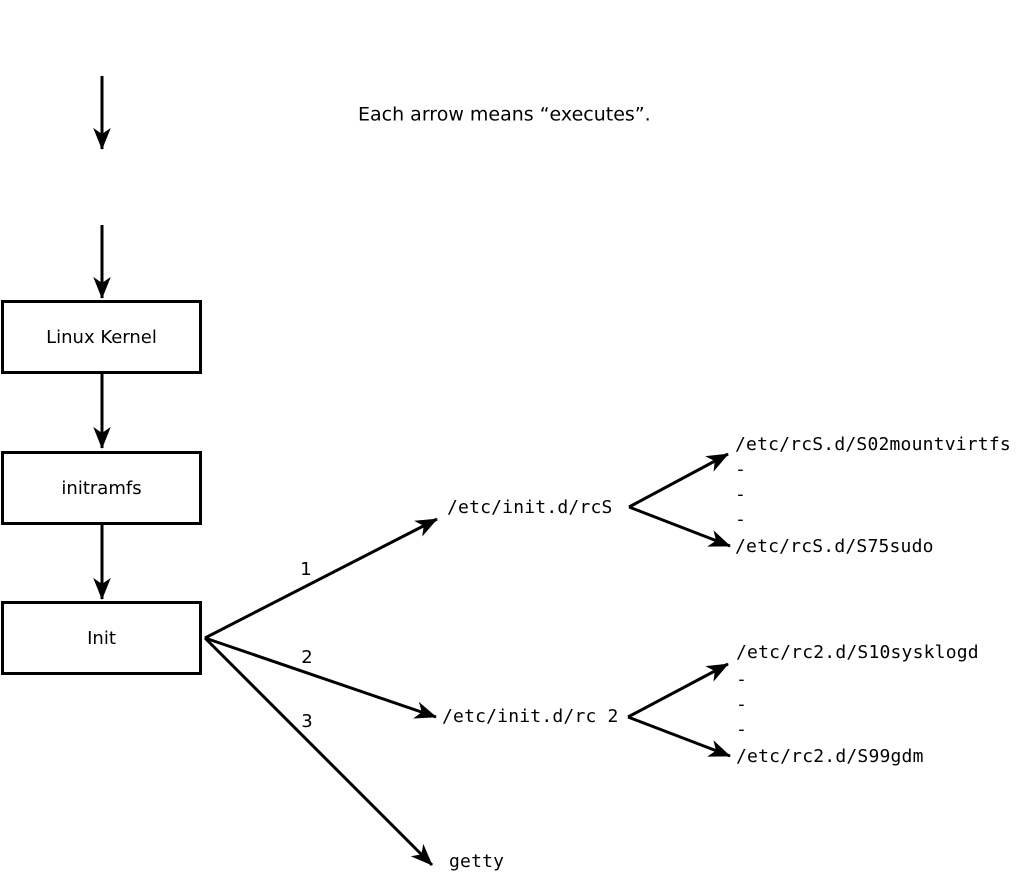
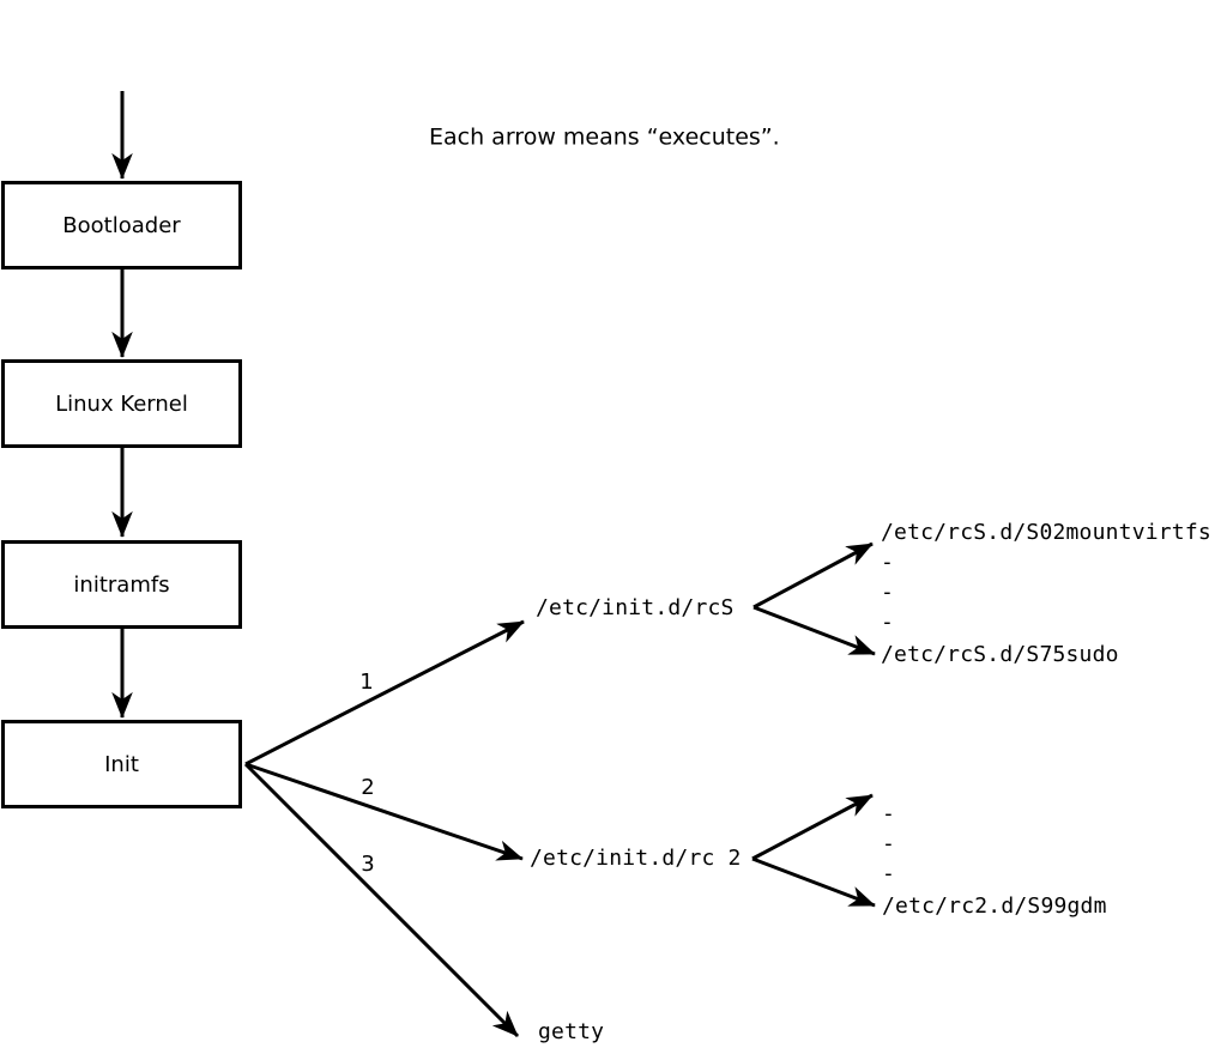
  Each arrow means “executes”.
+ Bootloader
  Linux Kernel
  initramfs
  Init
  1
  2
  3
  /etc/init.d/rcS
  /etc/rcS.d/S02mountvirtfs
  -
  -
  -
  /etc/rcS.d/S75sudo
  /etc/init.d/rc 2
- /etc/rc2.d/S10sysklogd
  -
  -
  -
  /etc/rc2.d/S99gdm
  getty
